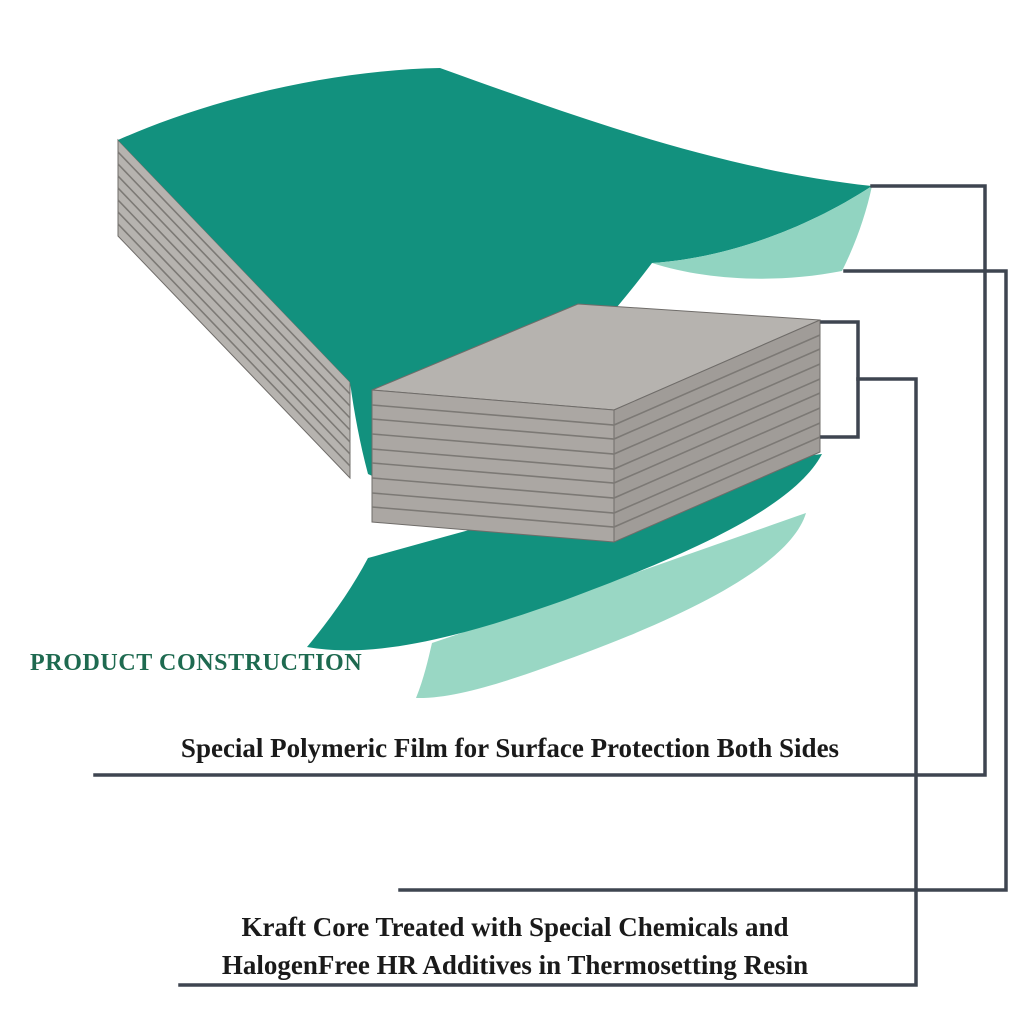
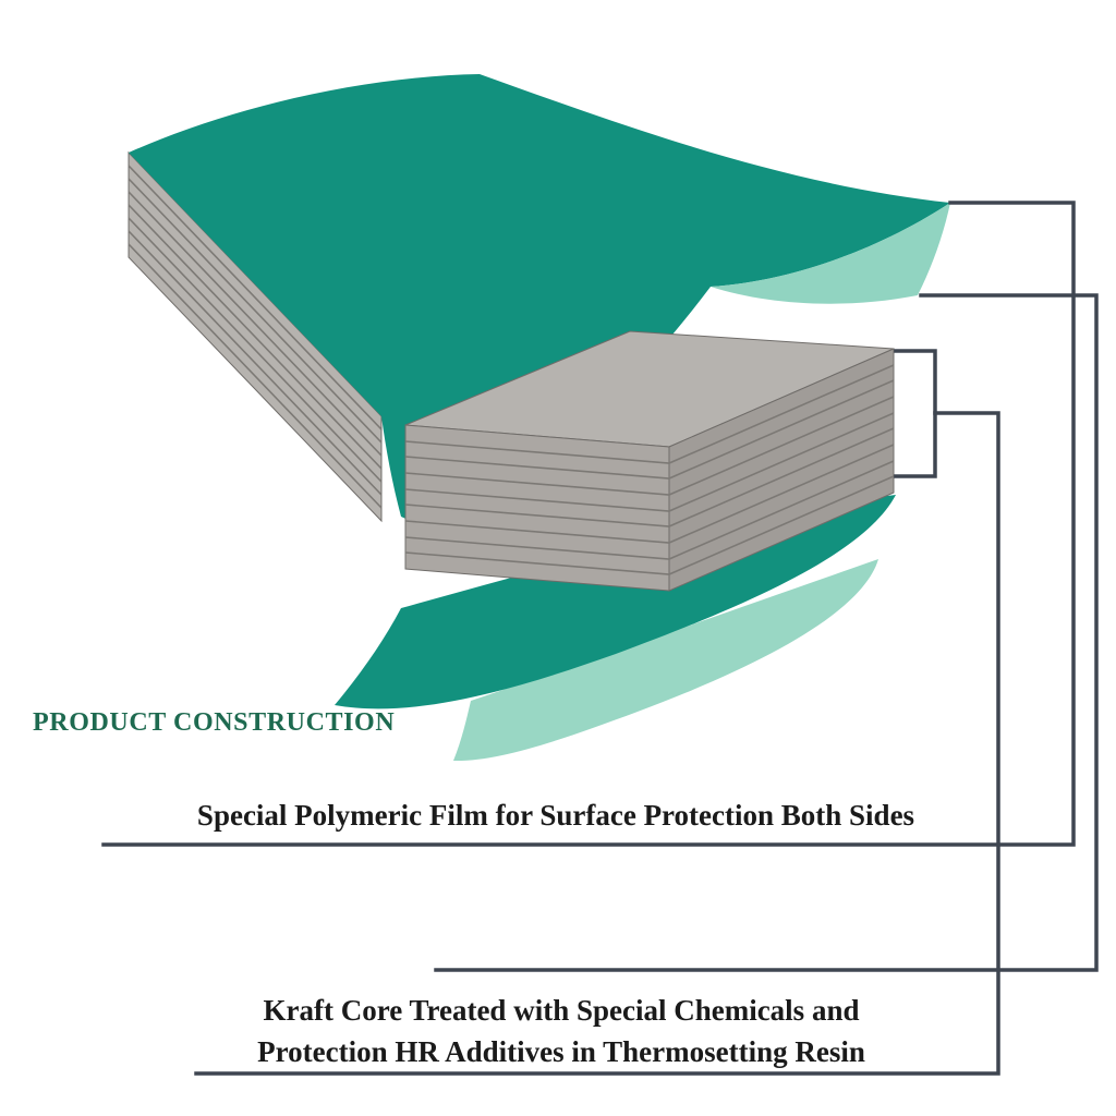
  PRODUCT CONSTRUCTION
  Special Polymeric Film for Surface Protection Both Sides
  Kraft Core Treated with Special Chemicals and
- HalogenFree HR Additives in Thermosetting Resin
+ Protection HR Additives in Thermosetting Resin
